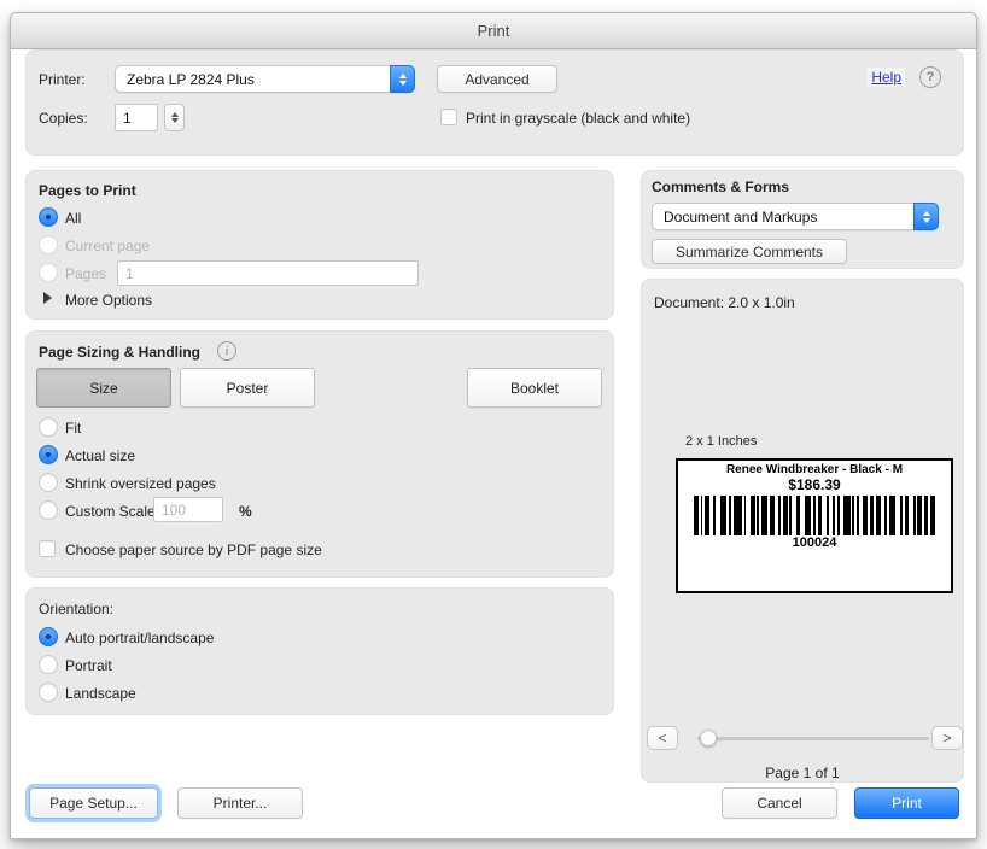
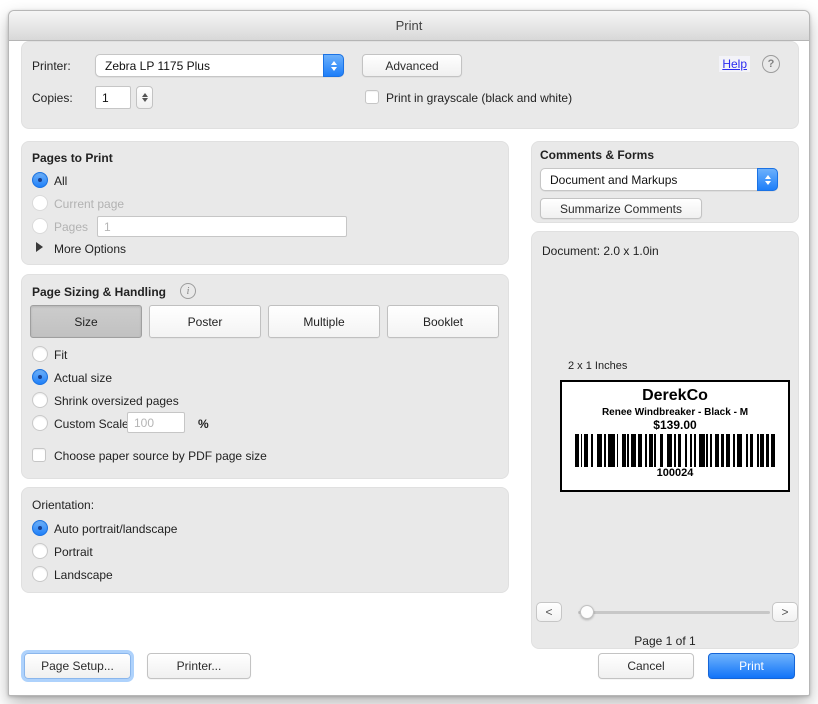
  Print
  Printer:
- Zebra LP 2824 Plus
+ Zebra LP 1175 Plus
  Advanced
  Help
  ?
  Copies:
  1
  Print in grayscale (black and white)
  Pages to Print
  All
  Current page
  Pages
  1
  More Options
  Page Sizing & Handling
  i
  Size
  Poster
+ Multiple
  Booklet
  Fit
  Actual size
  Shrink oversized pages
  Custom Scale
  100
  %
  Choose paper source by PDF page size
  Orientation:
  Auto portrait/landscape
  Portrait
  Landscape
  Comments & Forms
  Document and Markups
  Summarize Comments
  Document: 2.0 x 1.0in
  2 x 1 Inches
+ DerekCo
  Renee Windbreaker - Black - M
- $186.39
+ $139.00
  100024
  <
  >
  Page 1 of 1
  Page Setup...
  Printer...
  Cancel
  Print
